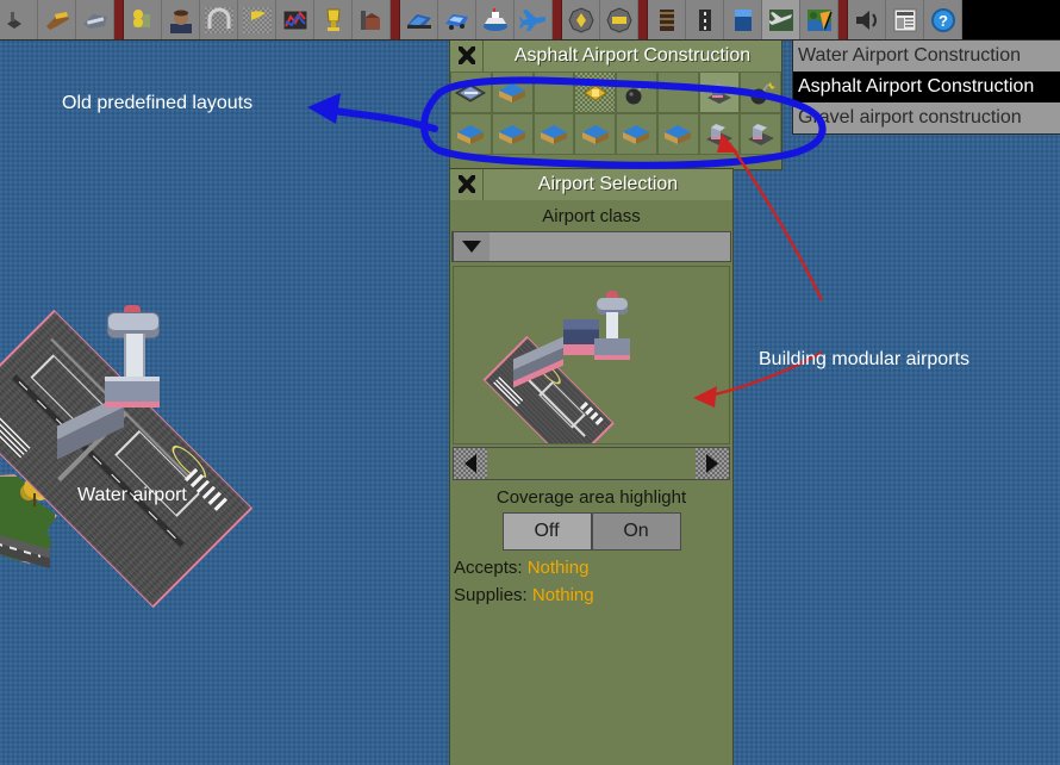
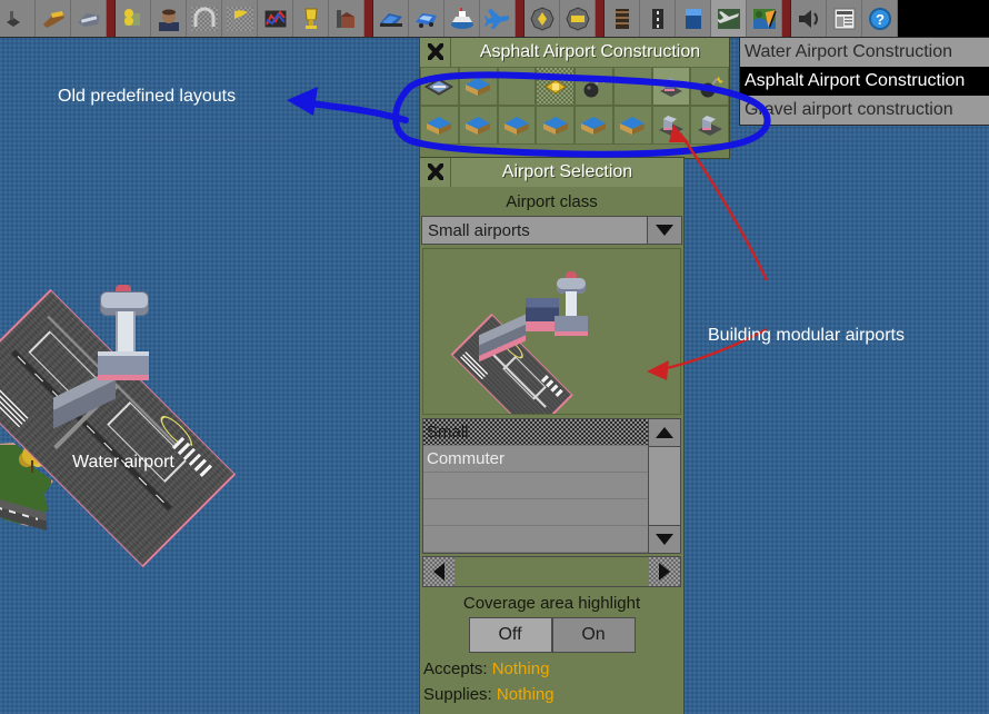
  Old predefined layouts
  Water airport
  Building modular airports
  Asphalt Airport Construction
  Water Airport Construction
  Asphalt Airport Construction
  Gavel airport construction
  Airport Selection
  Airport class
+ Small airports
+ Small
+ Commuter
  Coverage area highlight
  Off
  On
  Accepts: Nothing
  Supplies: Nothing
  ?
